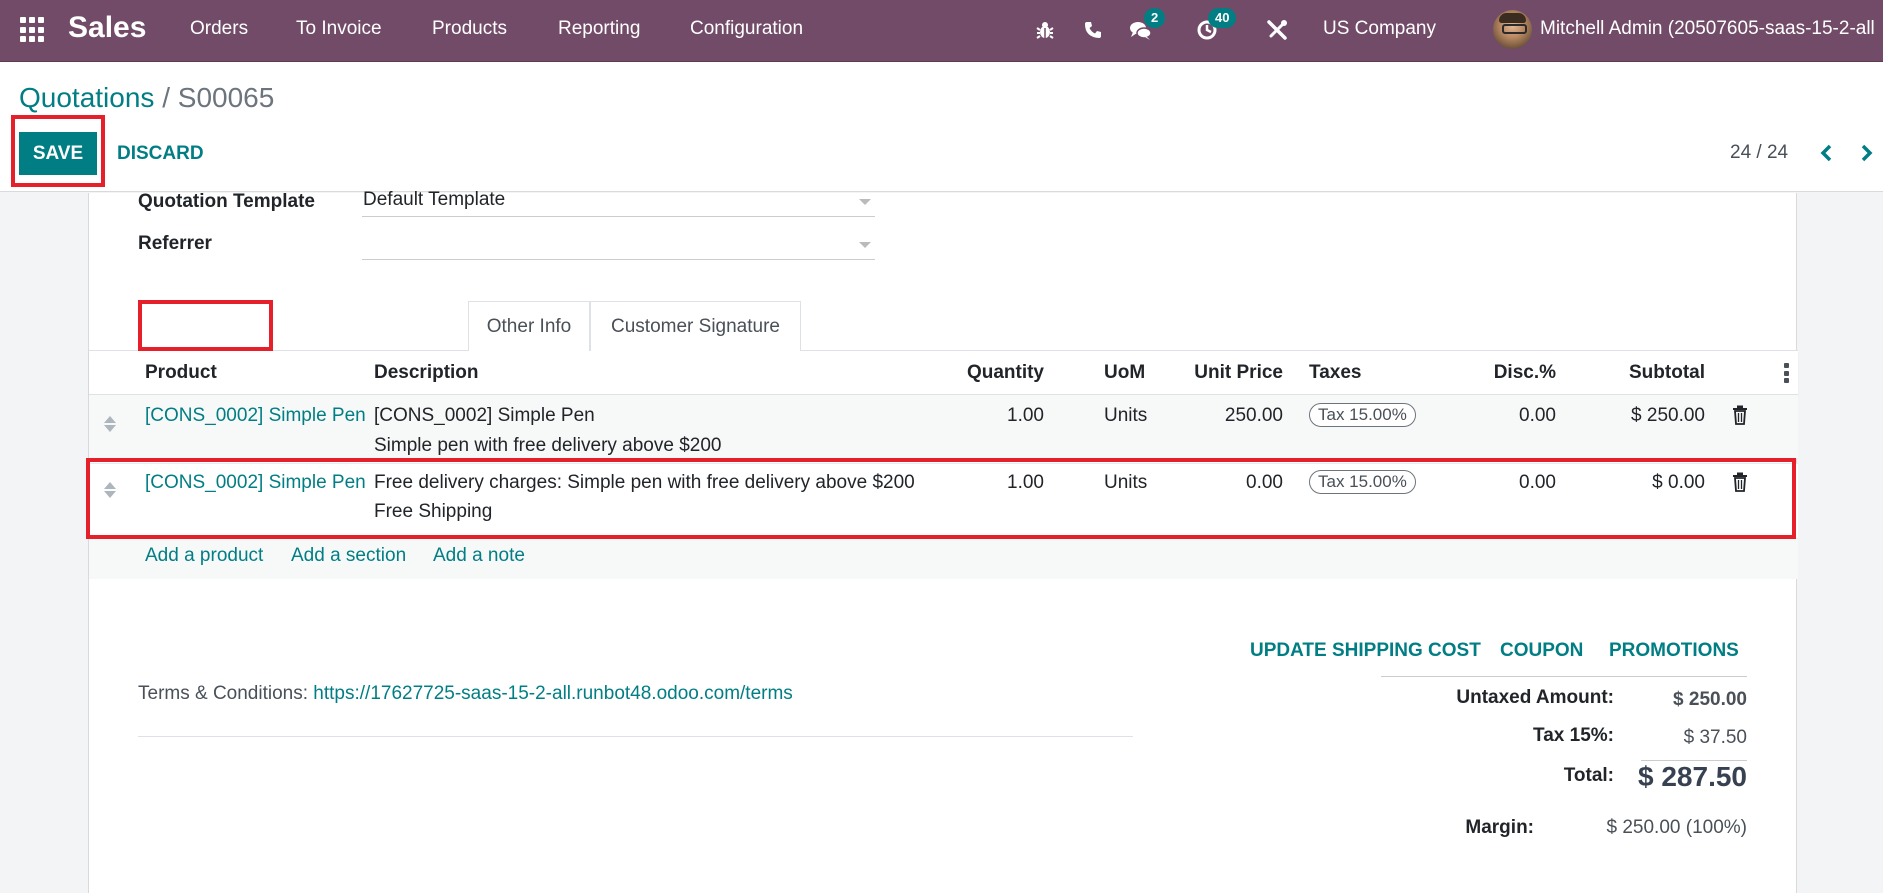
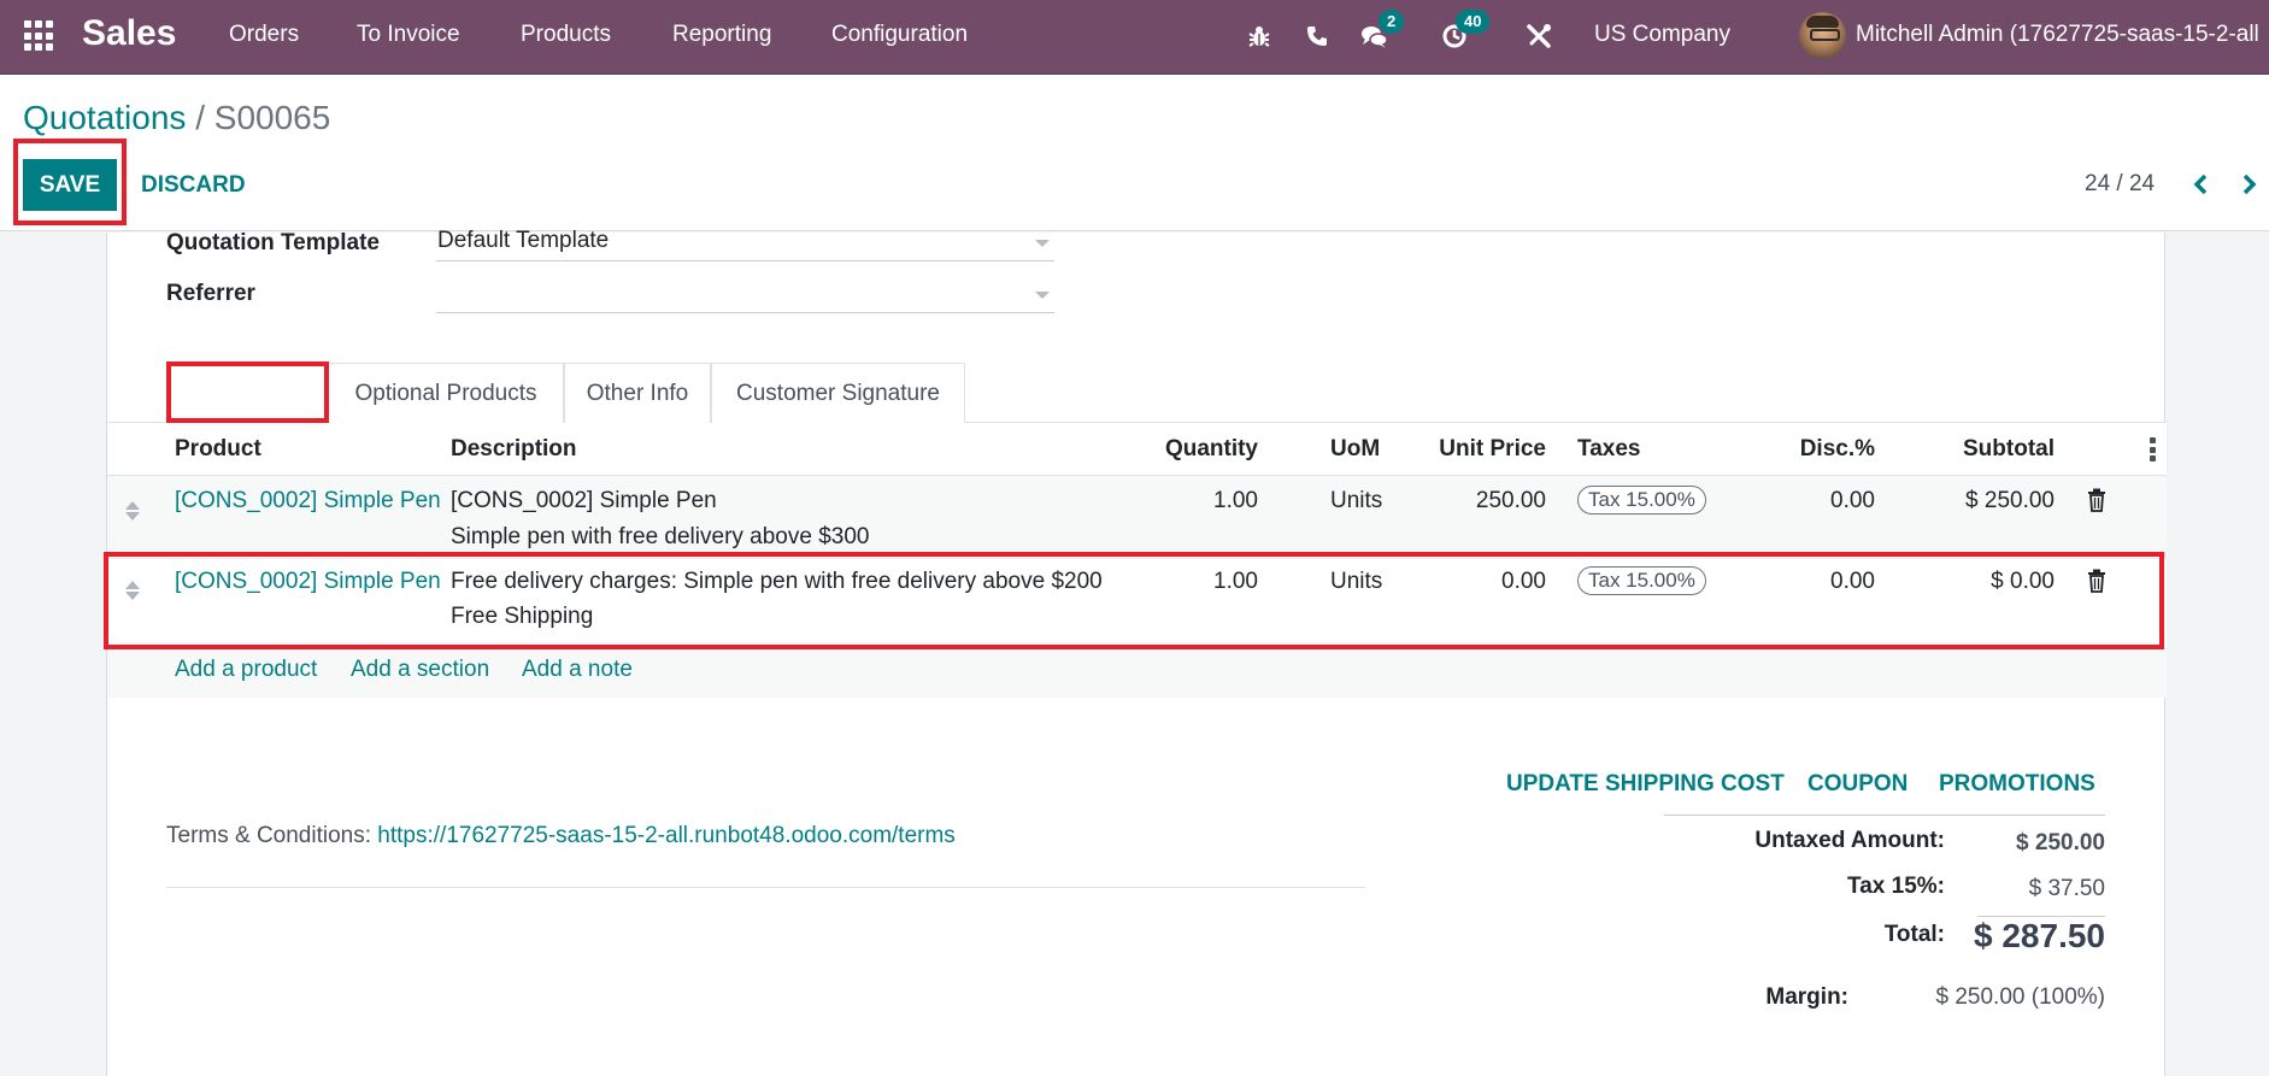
  Sales
  Orders
  To Invoice
  Products
  Reporting
  Configuration
  2
  40
  US Company
- Mitchell Admin (20507605-saas-15-2-all
+ Mitchell Admin (17627725-saas-15-2-all
  Quotations / S00065
  SAVE
  DISCARD
  24 / 24
  Quotation Template
  Default Template
  Referrer
+ Optional Products
  Other Info
  Customer Signature
  Product
  Description
  Quantity
  UoM
  Unit Price
  Taxes
  Disc.%
  Subtotal
  [CONS_0002] Simple Pen
  [CONS_0002] Simple Pen
- Simple pen with free delivery above $200
+ Simple pen with free delivery above $300
  1.00
  Units
  250.00
  Tax 15.00%
  0.00
  $ 250.00
  [CONS_0002] Simple Pen
  Free delivery charges: Simple pen with free delivery above $200
  Free Shipping
  1.00
  Units
  0.00
  Tax 15.00%
  0.00
  $ 0.00
  Add a product
  Add a section
  Add a note
  UPDATE SHIPPING COST
  COUPON
  PROMOTIONS
  Terms & Conditions: https://17627725-saas-15-2-all.runbot48.odoo.com/terms
  Untaxed Amount:
  $ 250.00
  Tax 15%:
  $ 37.50
  Total:
  $ 287.50
  Margin:
  $ 250.00 (100%)
